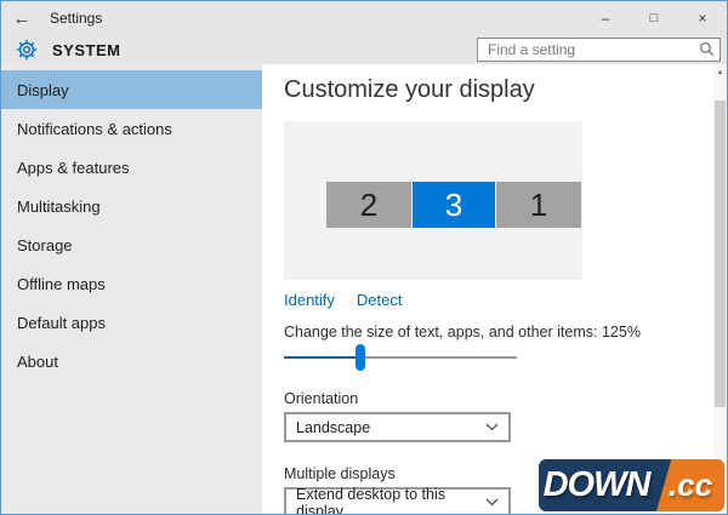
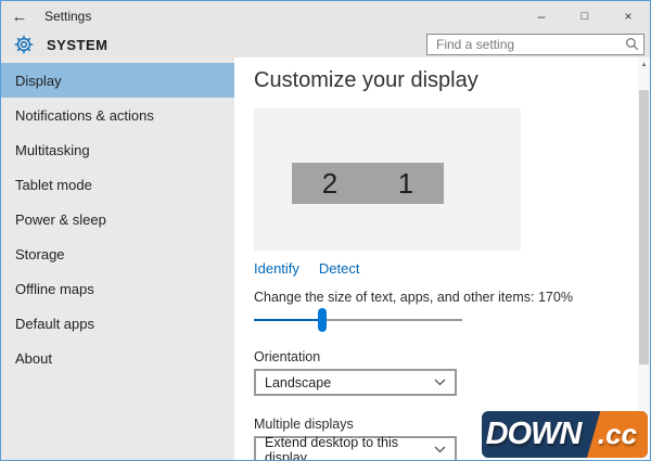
  ←
  Settings
  –
  □
  ×
  SYSTEM
  Find a setting
  Display
  Notifications & actions
- Apps & features
  Multitasking
+ Tablet mode
+ Power & sleep
  Storage
  Offline maps
  Default apps
  About
  Customize your display
  2
- 3
  1
  Identify
  Detect
- Change the size of text, apps, and other items: 125%
+ Change the size of text, apps, and other items: 170%
  Orientation
  Landscape
  Multiple displays
  Extend desktop to this display
  DOWN
  .cc
